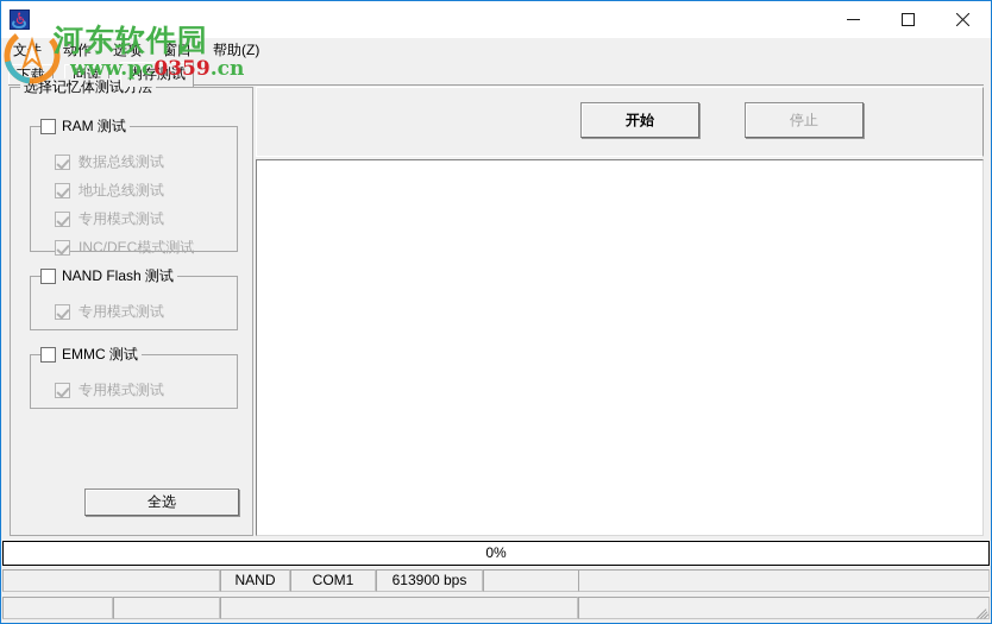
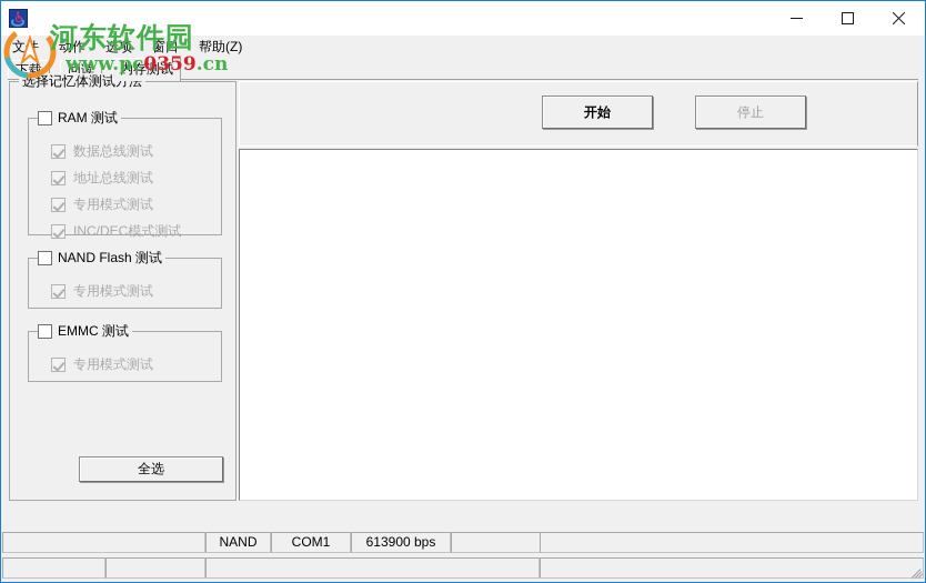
  ♿
  动作
  选项
  窗口
  帮助(Z)
  下载
  回读
  内存测试
  选择记忆体测试方法
  RAM 测试
  数据总线测试
  地址总线测试
  专用模式测试
  INC/DEC模式测试
  NAND Flash 测试
  专用模式测试
  EMMC 测试
  专用模式测试
  全选
  开始
  停止
- 0%
  NAND
  COM1
  613900 bps
  河东软件园
  www.pc0359.cn
